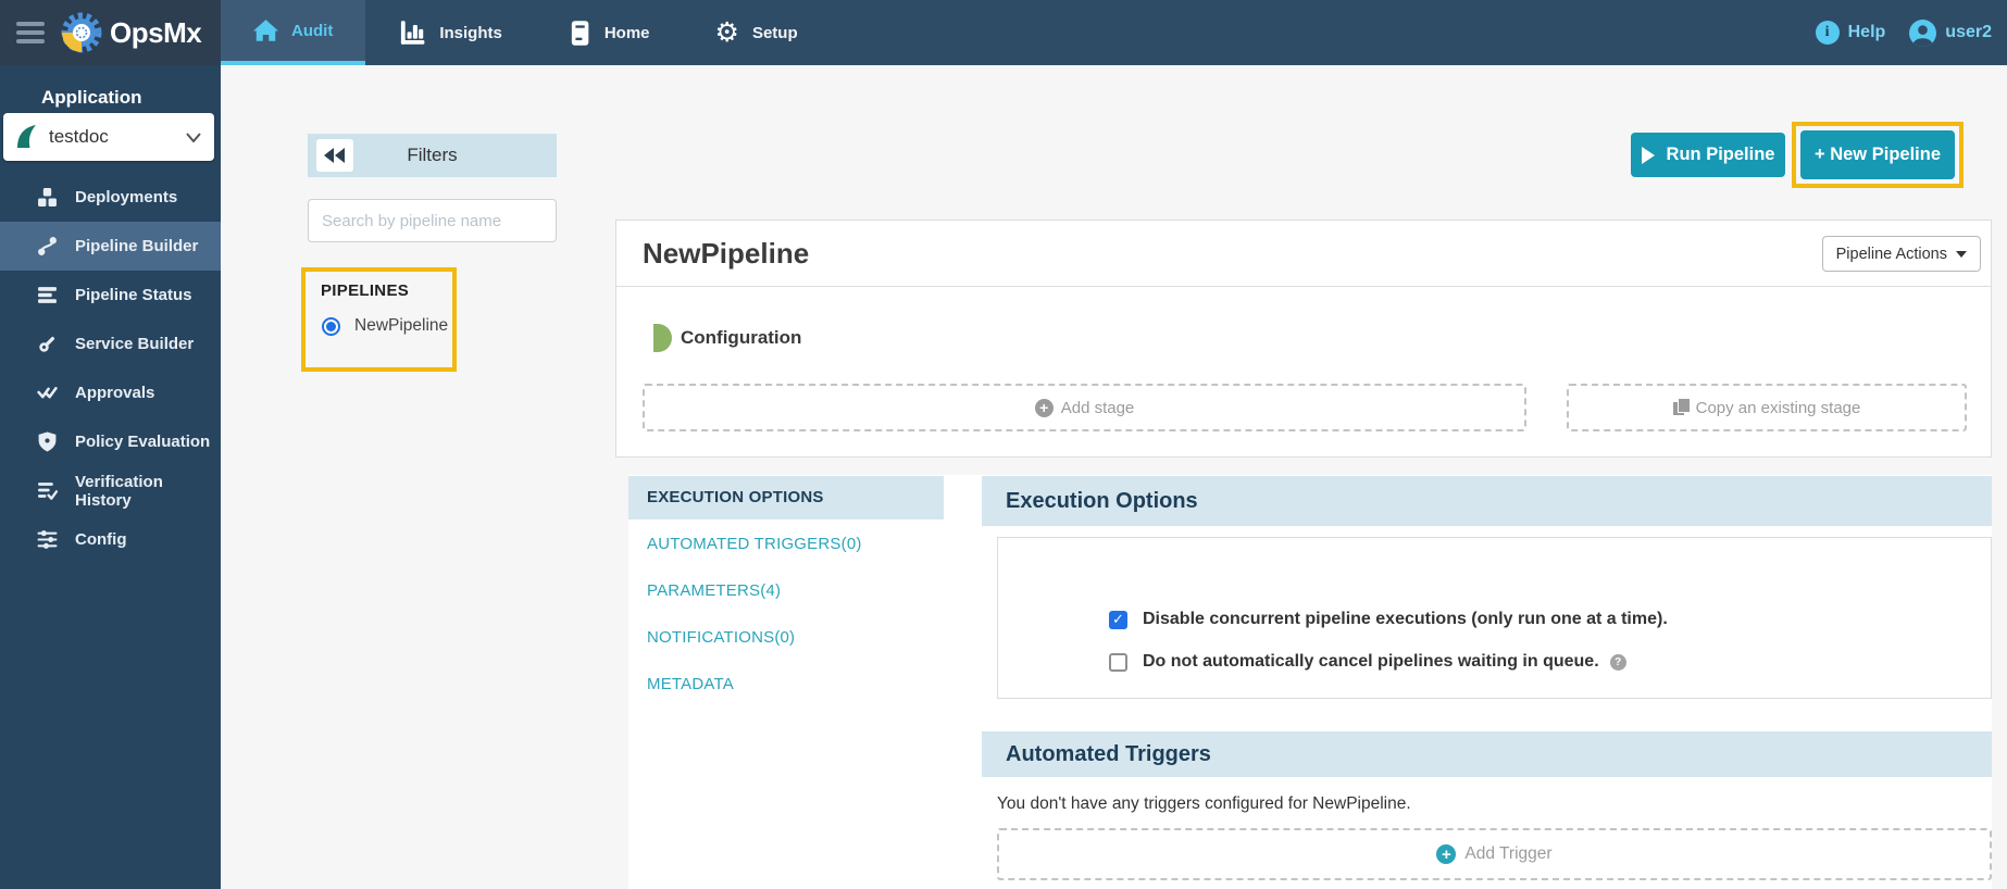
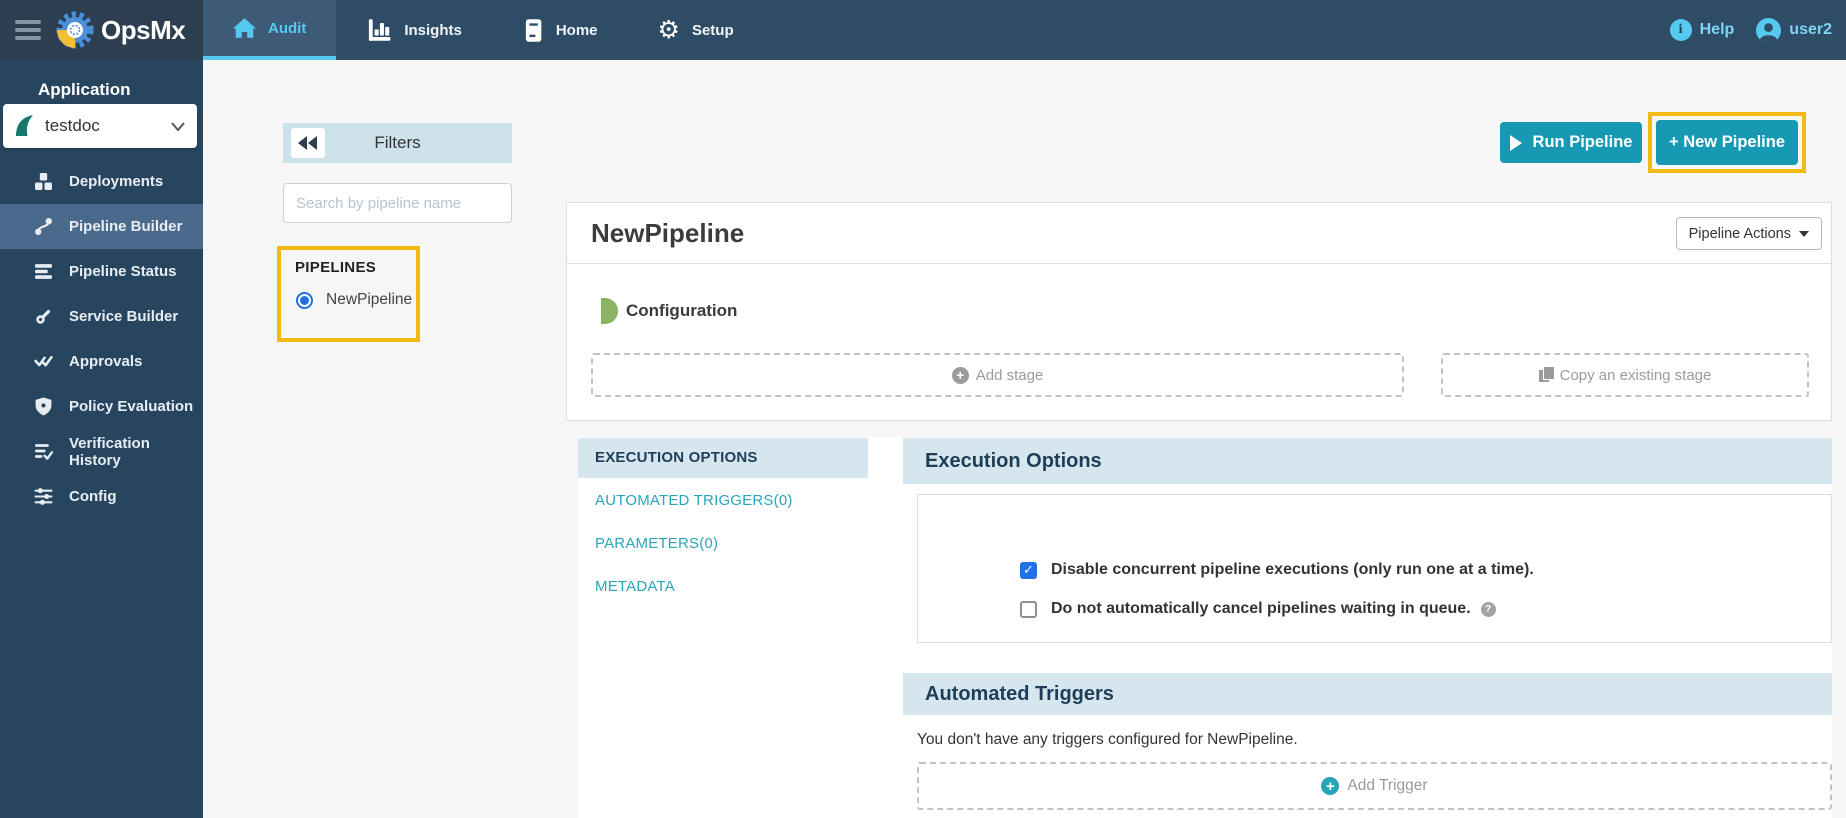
  OpsMx
  Audit
  Insights
  Home
  ⚙
  Setup
  Help
  user2
  Application
  testdoc
  Deployments
  Pipeline Builder
  Pipeline Status
  Service Builder
  Approvals
  Policy Evaluation
  Verification History
  Config
  Filters
  Search by pipeline name
  PIPELINES
  NewPipeline
  Run Pipeline
  + New Pipeline
  NewPipeline
  Pipeline Actions
  Configuration
  Add stage
  Copy an existing stage
  EXECUTION OPTIONS
  AUTOMATED TRIGGERS(0)
- PARAMETERS(4)
+ PARAMETERS(0)
- NOTIFICATIONS(0)
  METADATA
  Execution Options
  Disable concurrent pipeline executions (only run one at a time).
  Do not automatically cancel pipelines waiting in queue.
  Automated Triggers
  You don't have any triggers configured for NewPipeline.
  Add Trigger
